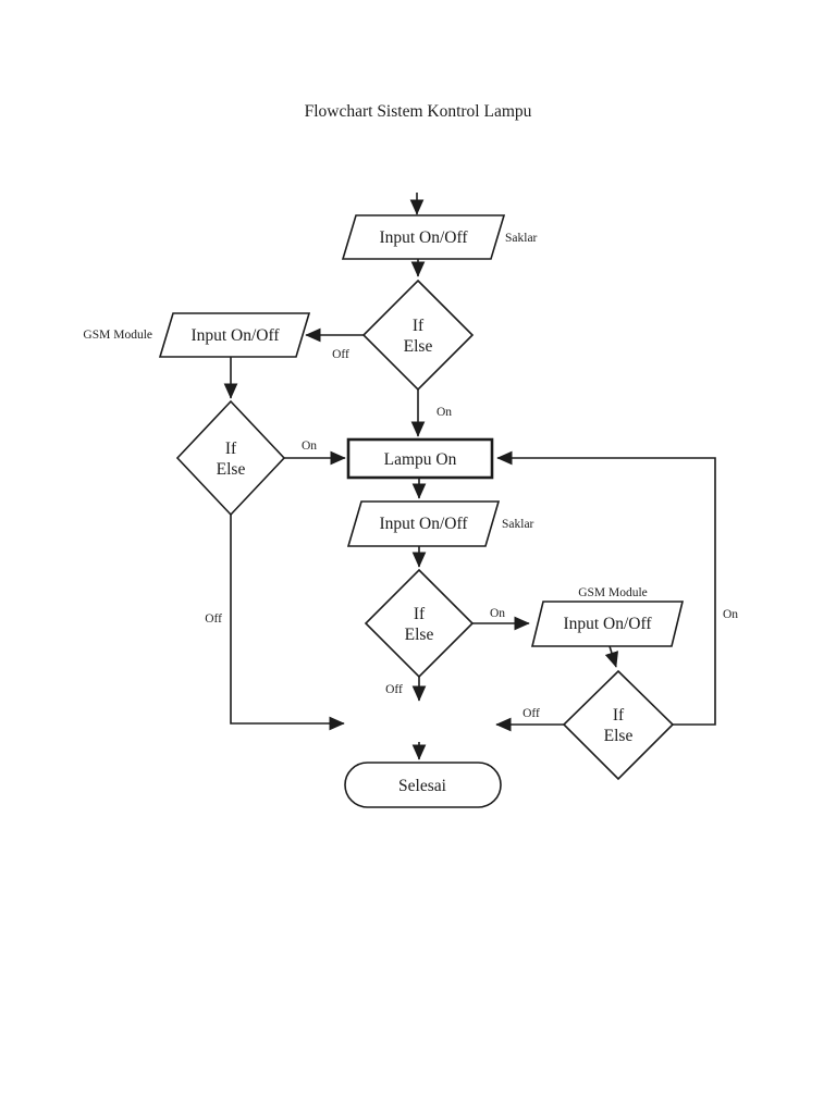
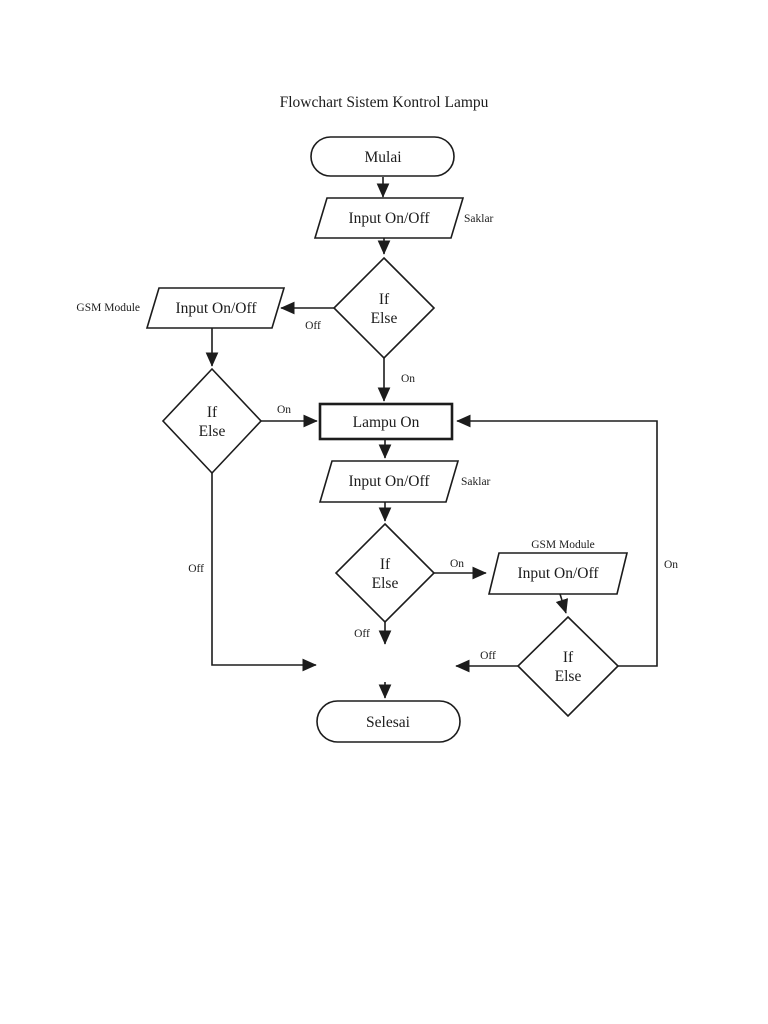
  Flowchart Sistem Kontrol Lampu
  Off
  On
  On
  Off
  On
  Off
  Off
  On
+ Mulai
  Input On/Off
  Saklar
  If
  Else
  Input On/Off
  GSM Module
  If
  Else
  Lampu On
  Input On/Off
  Saklar
  If
  Else
  Input On/Off
  GSM Module
  If
  Else
  Selesai
